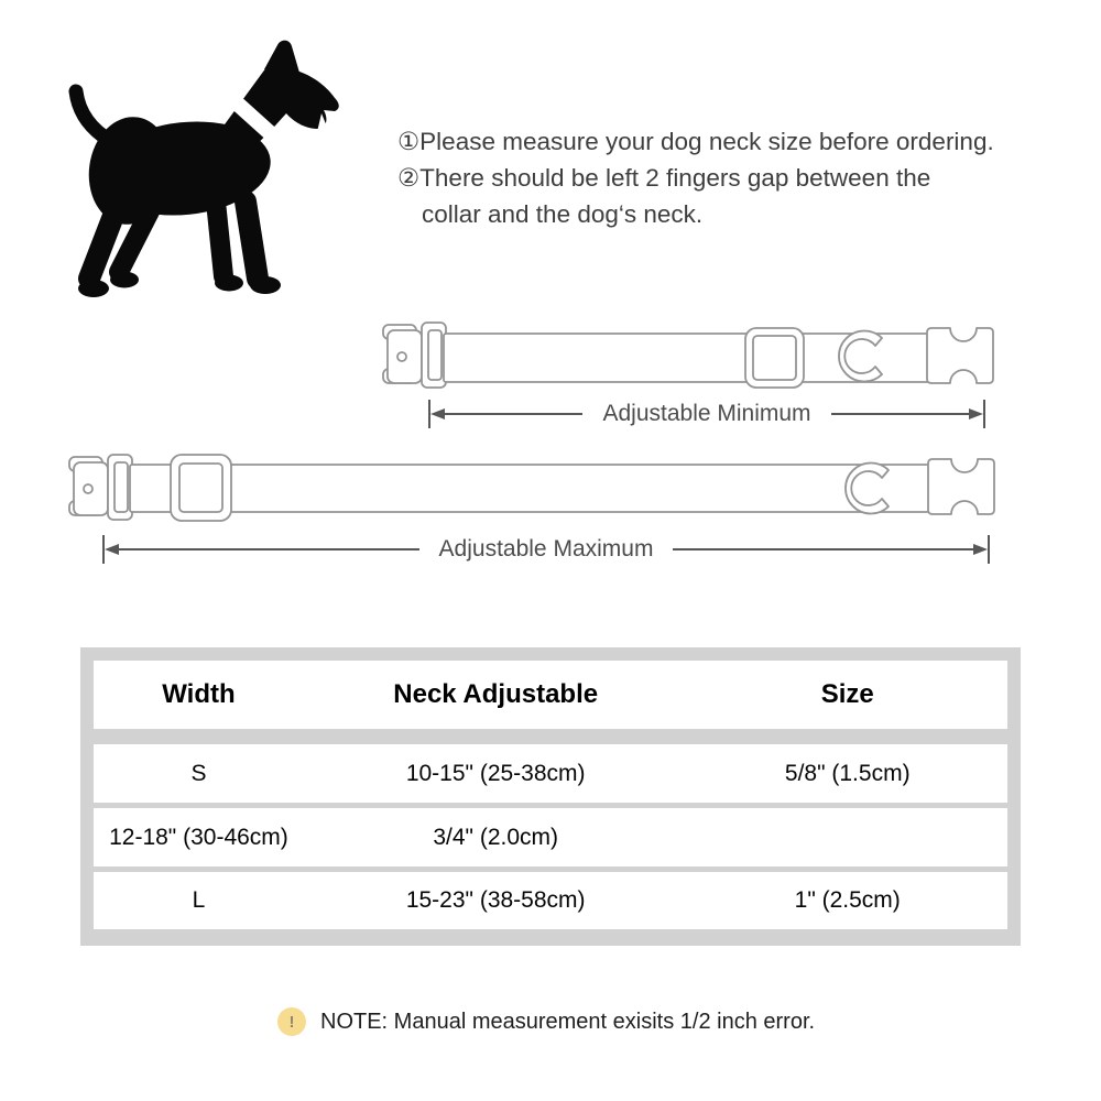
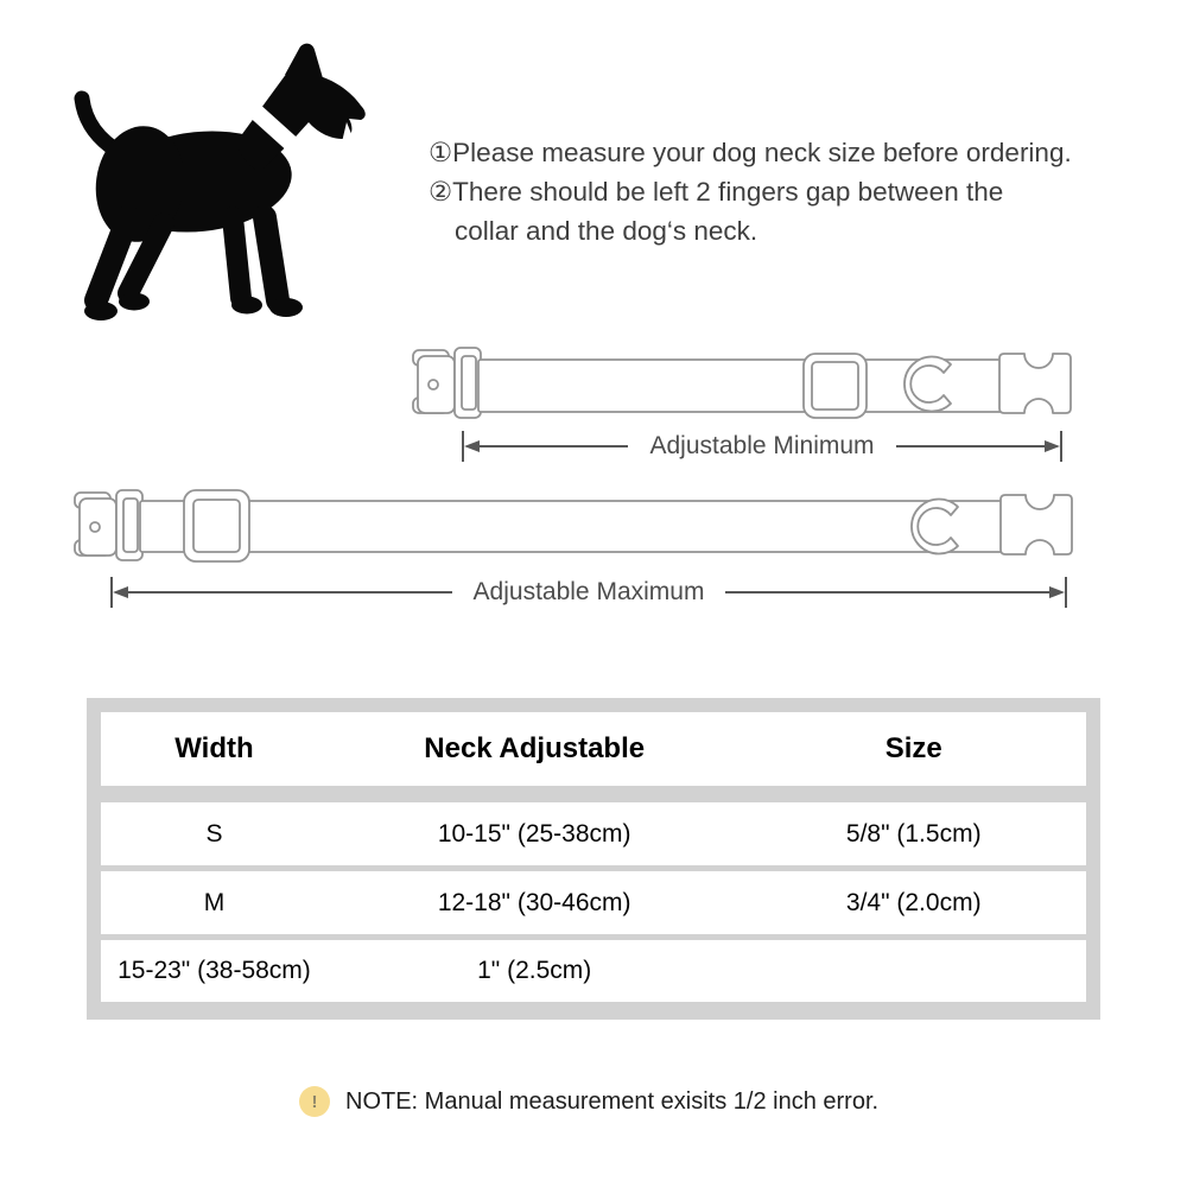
  ①Please measure your dog neck size before ordering.
  ②There should be left 2 fingers gap between the
  collar and the dog‘s neck.
  Adjustable Minimum
  Adjustable Maximum
  Width
  Neck Adjustable
  Size
  S
  10-15" (25-38cm)
  5/8" (1.5cm)
+ M
  12-18" (30-46cm)
  3/4" (2.0cm)
- L
  15-23" (38-58cm)
  1" (2.5cm)
  !
  NOTE: Manual measurement exisits 1/2 inch error.
